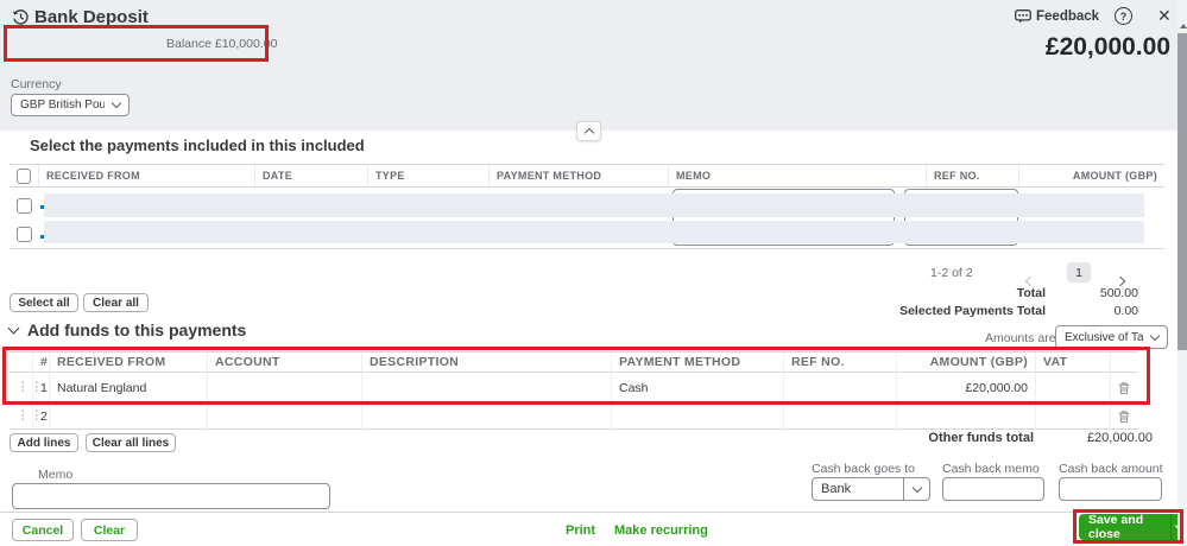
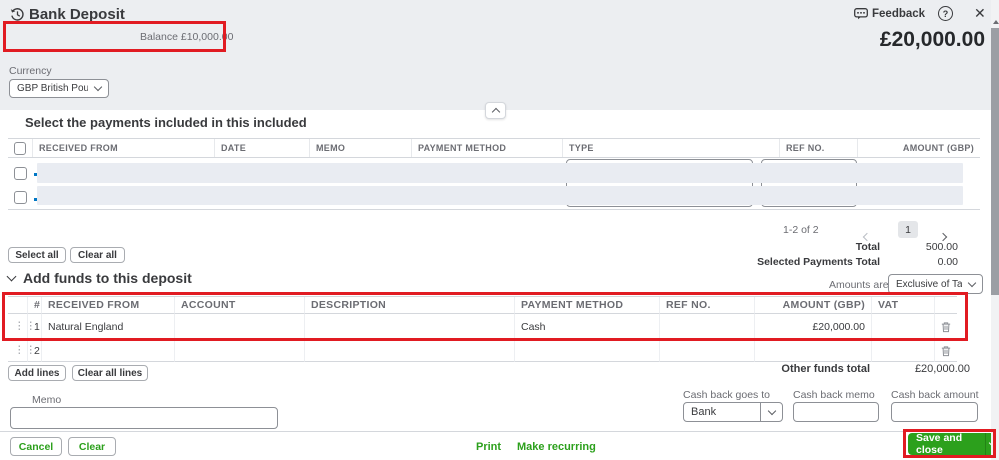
  Bank Deposit
  Feedback
  ?
  ✕
  Balance £10,000.00
  £20,000.00
  Currency
  Select the payments included in this included
  RECEIVED FROM
  DATE
- TYPE
+ MEMO
  PAYMENT METHOD
- MEMO
+ TYPE
  REF NO.
  AMOUNT (GBP)
  1-2 of 2
  1
  Total
  500.00
  Selected Payments Total
  0.00
  Select all
  Clear all
- Add funds to this payments
+ Add funds to this deposit
  Amounts are
  Exclusive of Ta
  #
  RECEIVED FROM
  ACCOUNT
  DESCRIPTION
  PAYMENT METHOD
  REF NO.
  AMOUNT (GBP)
  VAT
  1
  Natural England
  Cash
  £20,000.00
  2
  Add lines
  Clear all lines
  Other funds total
  £20,000.00
  Memo
  Cash back goes to
  Bank
  Cash back memo
  Cash back amount
  Cancel
  Clear
  Print
  Make recurring
  Save and close
